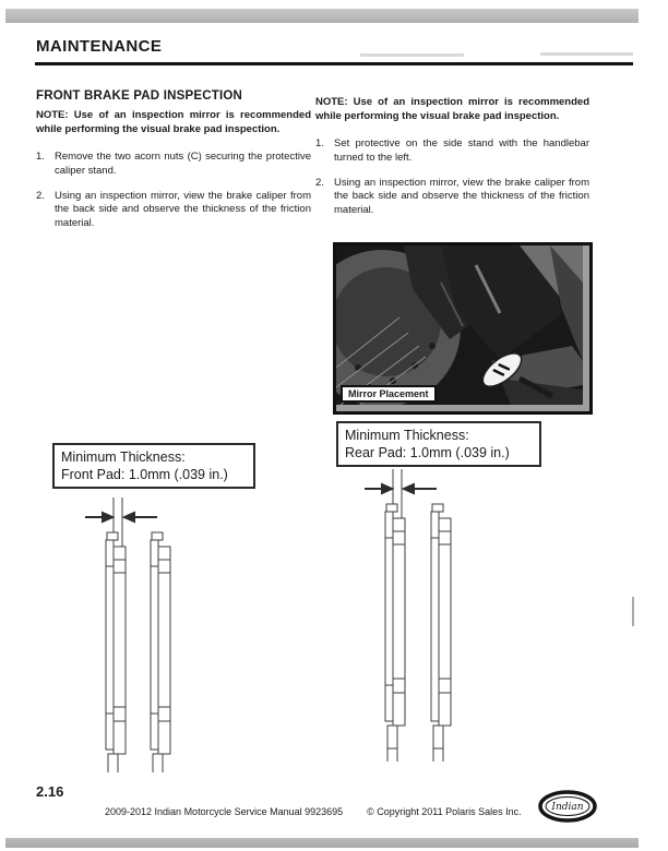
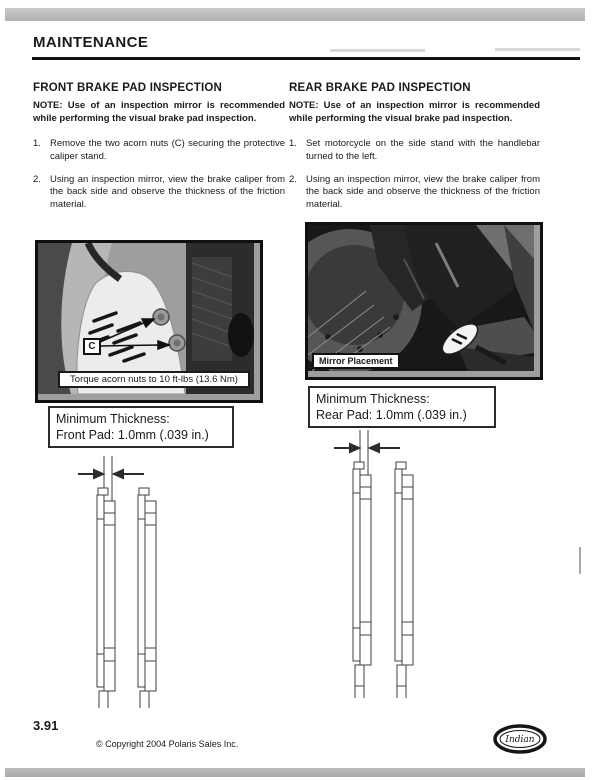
  MAINTENANCE
  FRONT BRAKE PAD INSPECTION
  NOTE: Use of an inspection mirror is recommended while performing the visual brake pad inspection.
  1.
  Remove the two acorn nuts (C) securing the protective caliper stand.
  2.
  Using an inspection mirror, view the brake caliper from the back side and observe the thickness of the friction material.
+ C
+ Torque acorn nuts to 10 ft-lbs (13.6 Nm)
  Minimum Thickness:
  Front Pad: 1.0mm (.039 in.)
+ REAR BRAKE PAD INSPECTION
  NOTE: Use of an inspection mirror is recommended while performing the visual brake pad inspection.
  1.
- Set protective on the side stand with the handlebar turned to the left.
+ Set motorcycle on the side stand with the handlebar turned to the left.
  2.
  Using an inspection mirror, view the brake caliper from the back side and observe the thickness of the friction material.
  Mirror Placement
  Minimum Thickness:
  Rear Pad: 1.0mm (.039 in.)
- 2.16
+ 3.91
- 2009-2012 Indian Motorcycle Service Manual 9923695
- © Copyright 2011 Polaris Sales Inc.
+ © Copyright 2004 Polaris Sales Inc.
  Indian
